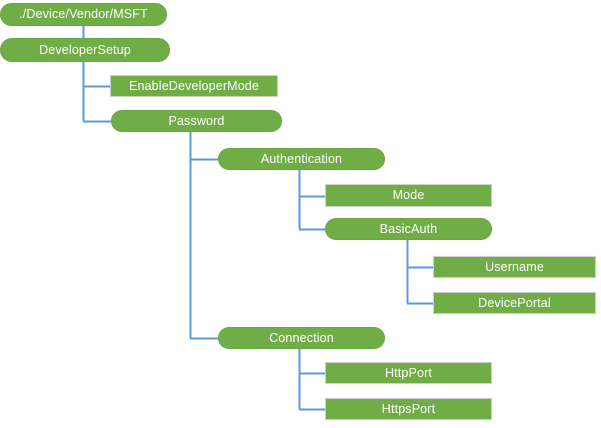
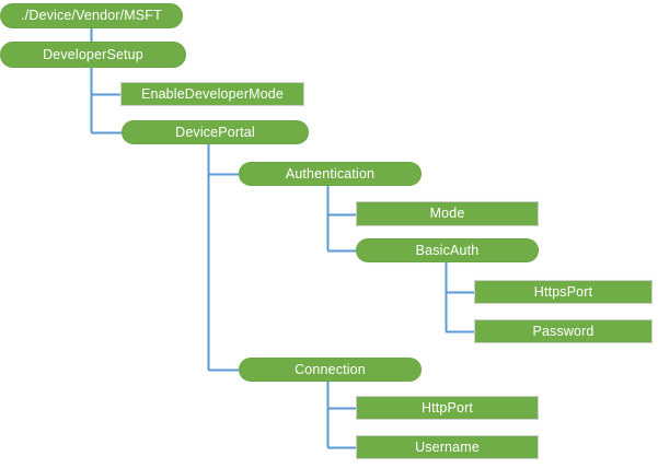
  ./Device/Vendor/MSFT
  DeveloperSetup
  EnableDeveloperMode
- Password
+ DevicePortal
  Authentication
  Mode
  BasicAuth
- Username
+ HttpsPort
- DevicePortal
+ Password
  Connection
  HttpPort
- HttpsPort
+ Username
